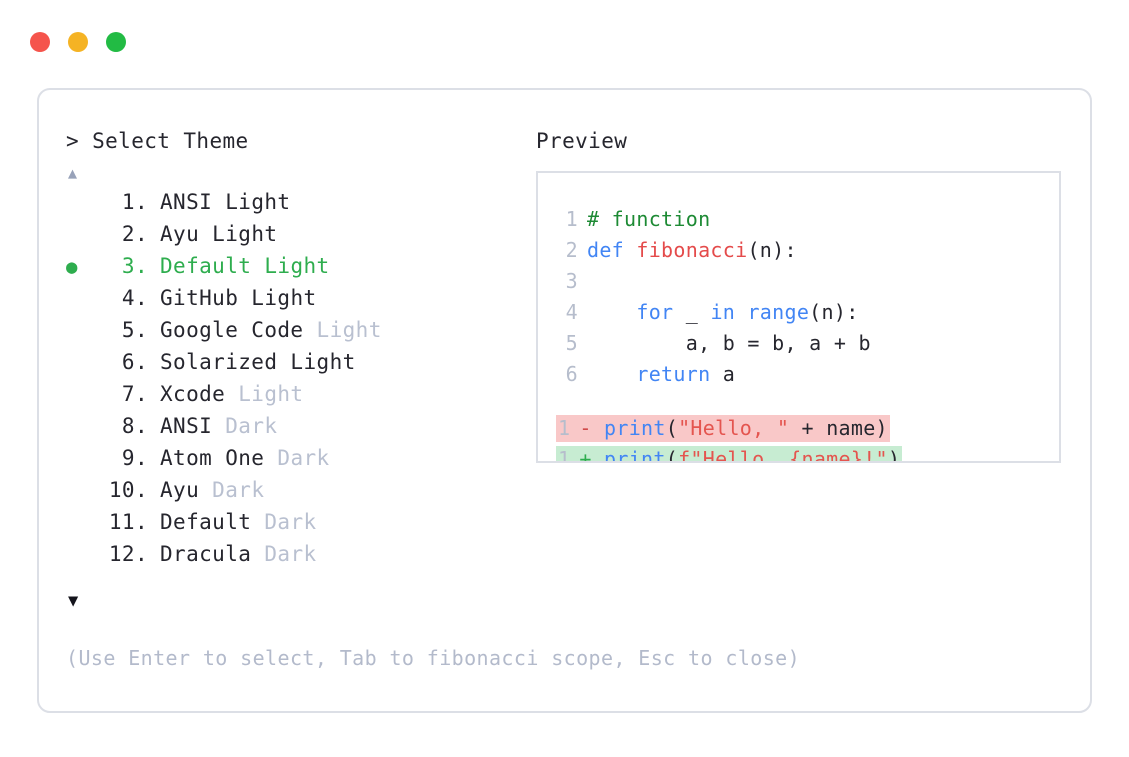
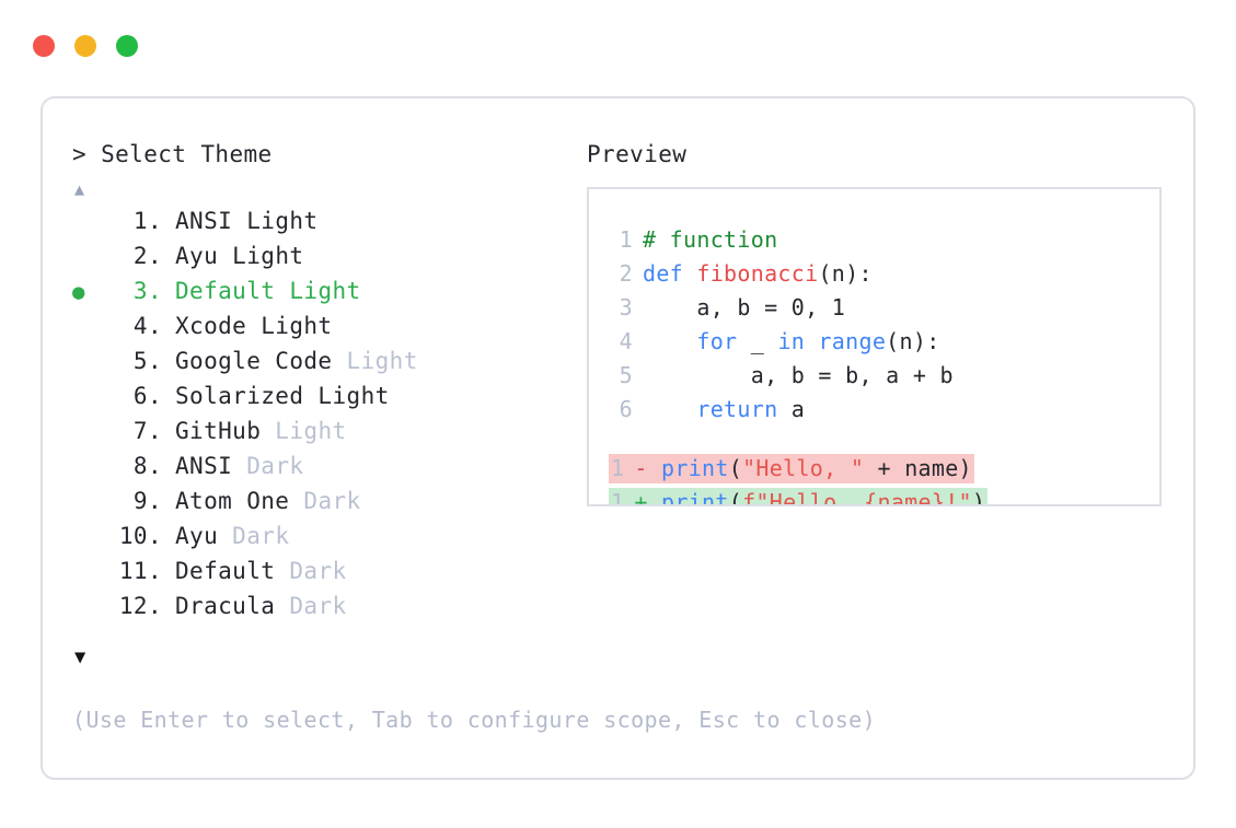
  > Select Theme
  ▲
  1.
  ANSI
  Light
  2.
  Ayu
  Light
  ●
  3.
  Default
  Light
  4.
- GitHub
+ Xcode
  Light
  5.
  Google Code
  Light
  6.
  Solarized
  Light
  7.
- Xcode
+ GitHub
  Light
  8.
  ANSI
  Dark
  9.
  Atom One
  Dark
  10.
  Ayu
  Dark
  11.
  Default
  Dark
  12.
  Dracula
  Dark
  ▼
- (Use Enter to select, Tab to fibonacci scope, Esc to close)
+ (Use Enter to select, Tab to configure scope, Esc to close)
  Preview
  1
  # function
  2
  def fibonacci(n):
  3
+ a, b = 0, 1
  4
  for _ in range(n):
  5
  a, b = b, a + b
  6
  return a
  1 - print("Hello, " + name)
  1 + print(f"Hello, {name}!")
